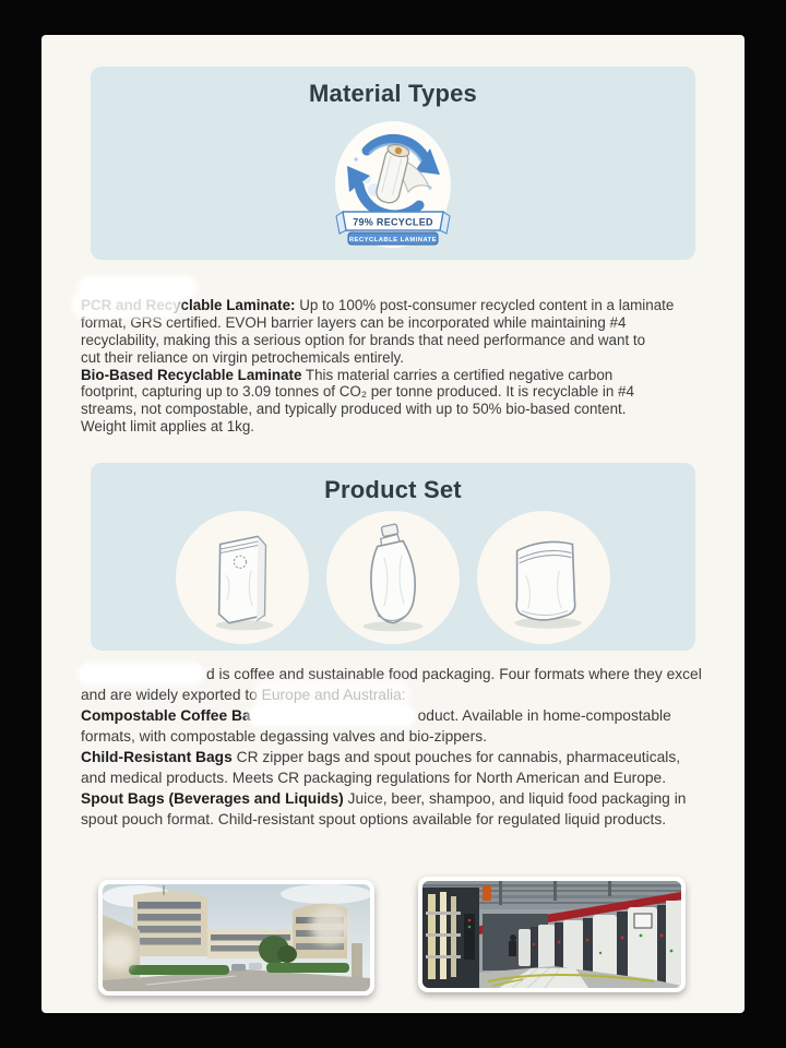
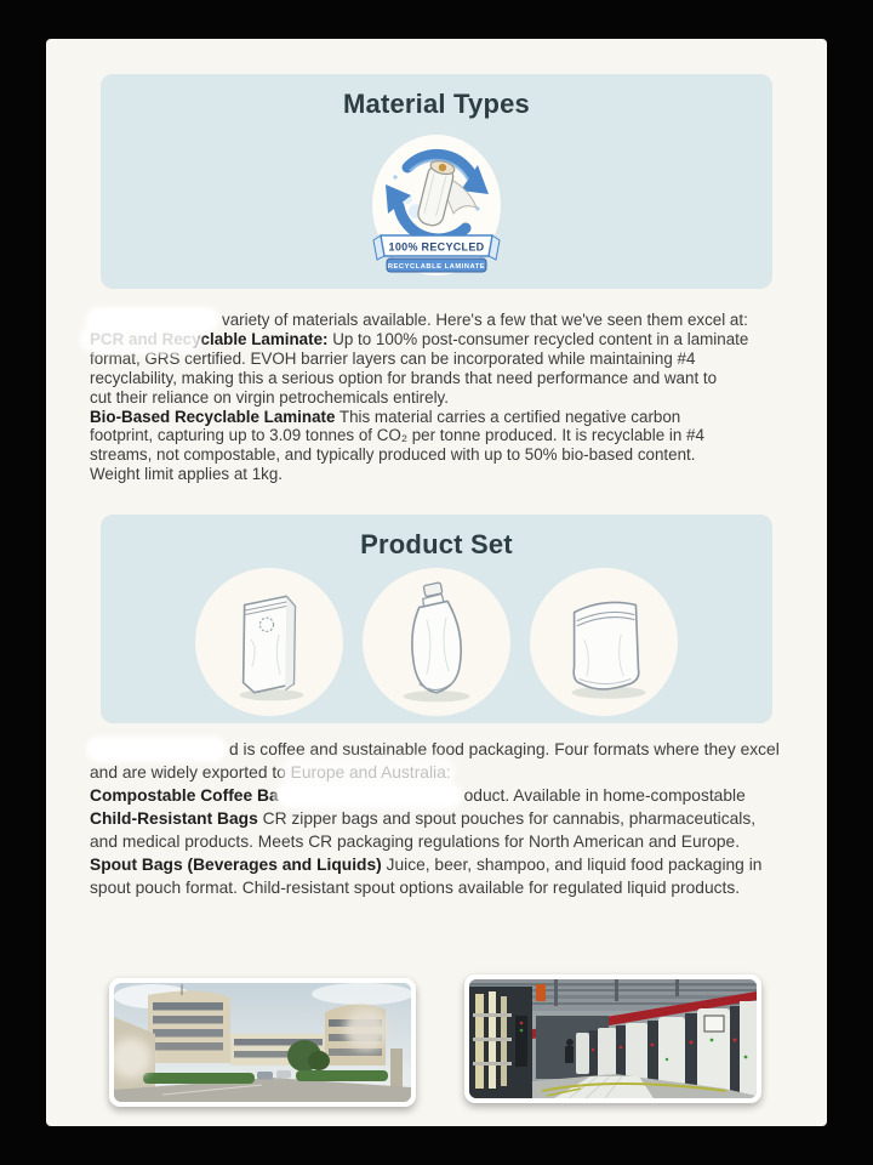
  Material Types
- 79% RECYCLED
+ 100% RECYCLED
+ variety of materials available. Here's a few that we've seen them excel at:
  PCR and Recyclable Laminate: Up to 100% post-consumer recycled content in a laminate
  format, GRS certified. EVOH barrier layers can be incorporated while maintaining #4
  recyclability, making this a serious option for brands that need performance and want to
  cut their reliance on virgin petrochemicals entirely.
  Bio-Based Recyclable Laminate This material carries a certified negative carbon
  footprint, capturing up to 3.09 tonnes of CO₂ per tonne produced. It is recyclable in #4
  streams, not compostable, and typically produced with up to 50% bio-based content.
  Weight limit applies at 1kg.
  Product Set
  d is coffee and sustainable food packaging. Four formats where they excel
  and are widely exported to Europe and Australia:
  Compostable Coffee Ba oduct. Available in home-compostable
- formats, with compostable degassing valves and bio-zippers.
  Child-Resistant Bags CR zipper bags and spout pouches for cannabis, pharmaceuticals,
  and medical products. Meets CR packaging regulations for North American and Europe.
  Spout Bags (Beverages and Liquids) Juice, beer, shampoo, and liquid food packaging in
  spout pouch format. Child-resistant spout options available for regulated liquid products.
